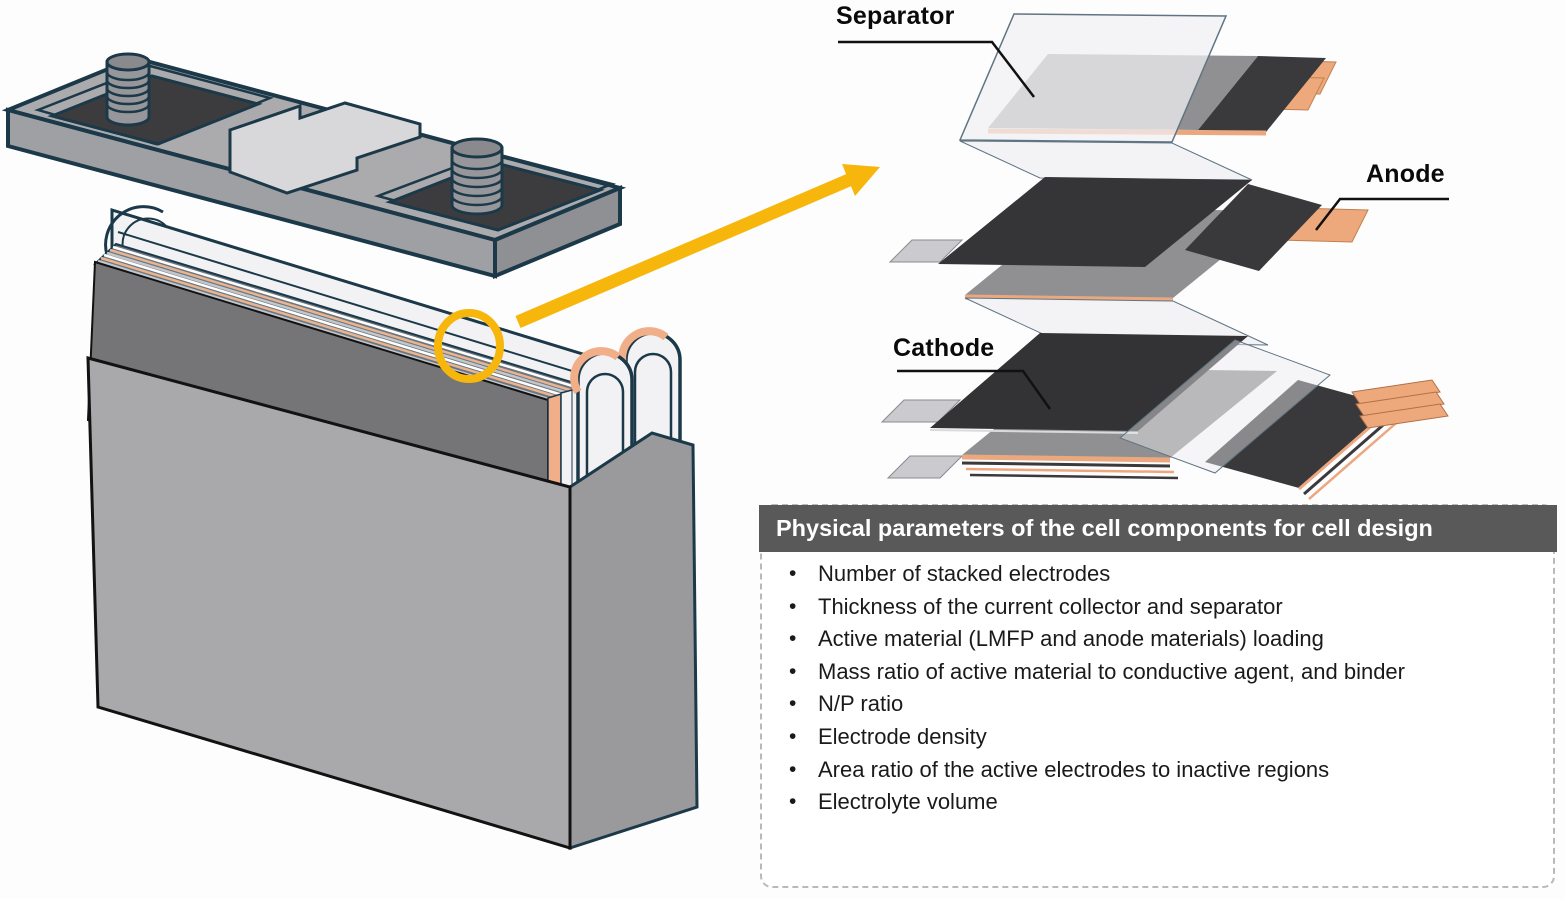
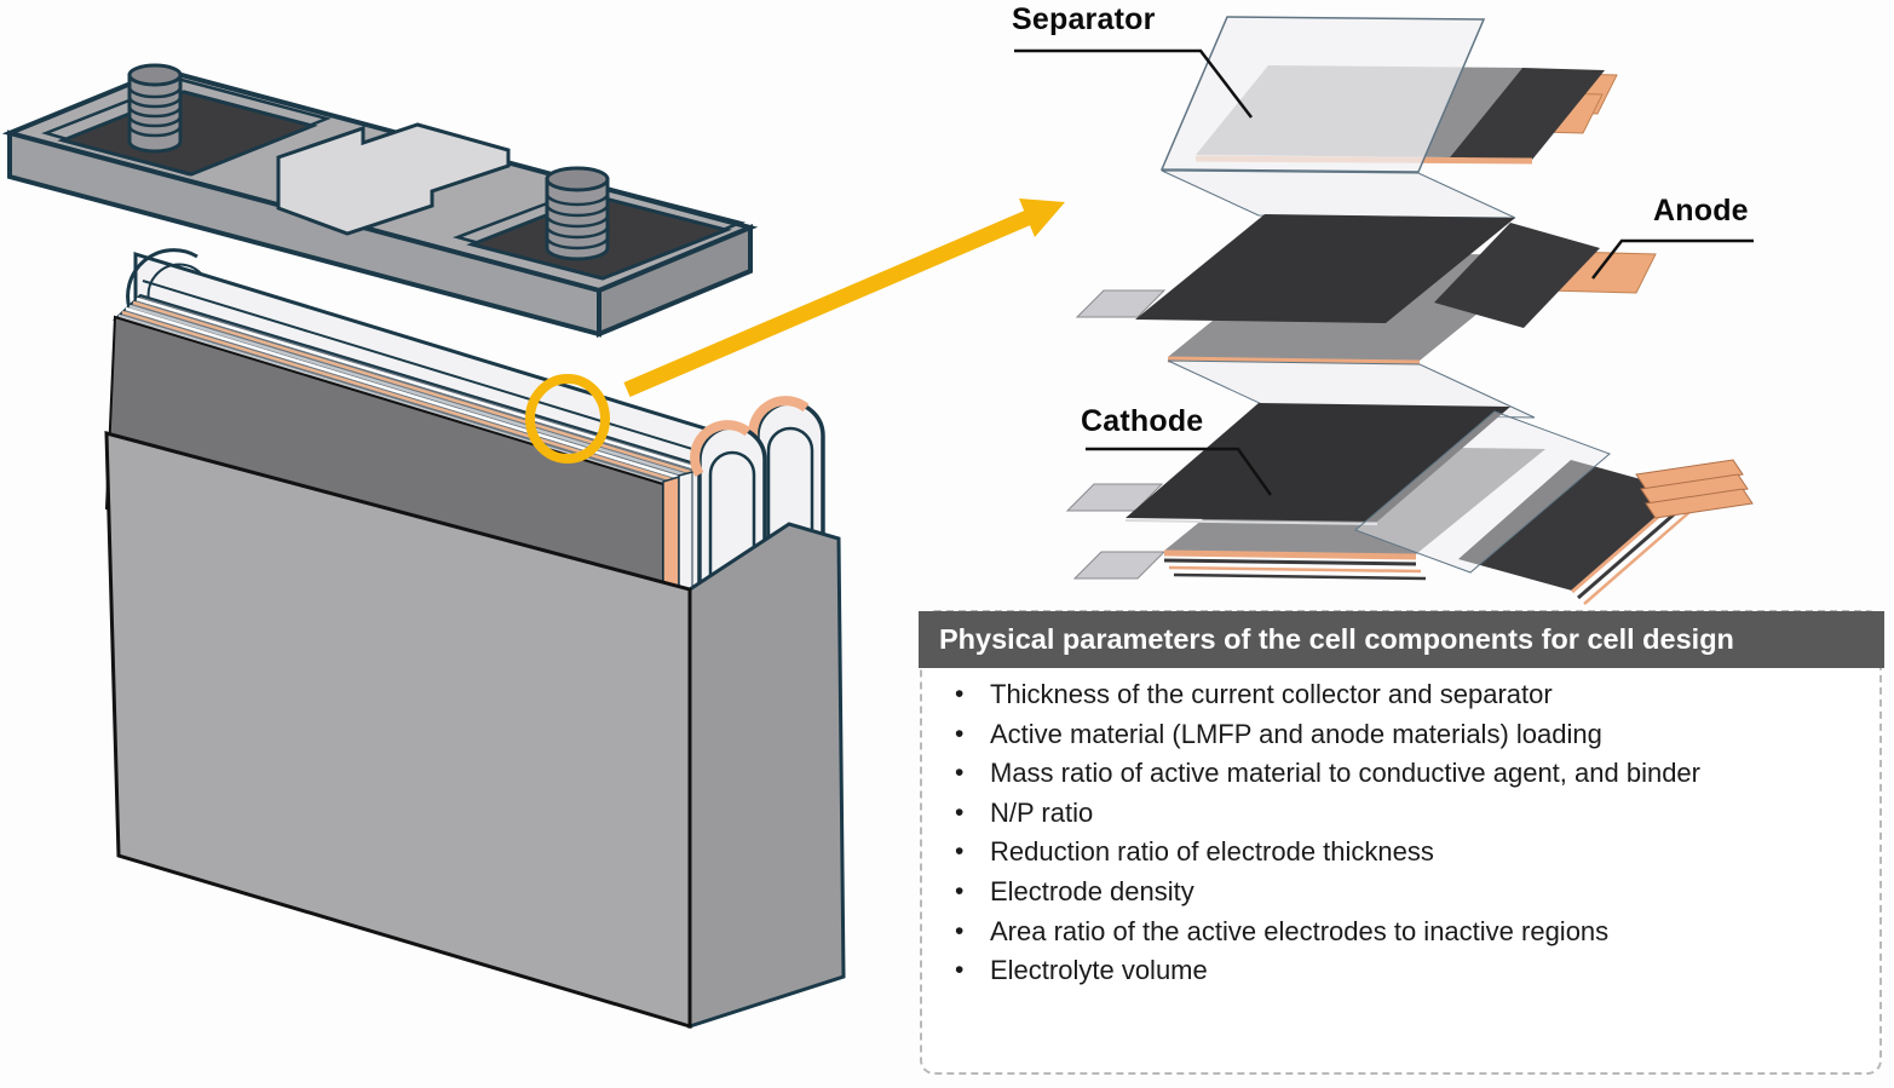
  Separator
  Anode
  Cathode
  Physical parameters of the cell components for cell design
- Number of stacked electrodes
  Thickness of the current collector and separator
  Active material (LMFP and anode materials) loading
  Mass ratio of active material to conductive agent, and binder
  N/P ratio
+ Reduction ratio of electrode thickness
  Electrode density
  Area ratio of the active electrodes to inactive regions
  Electrolyte volume
